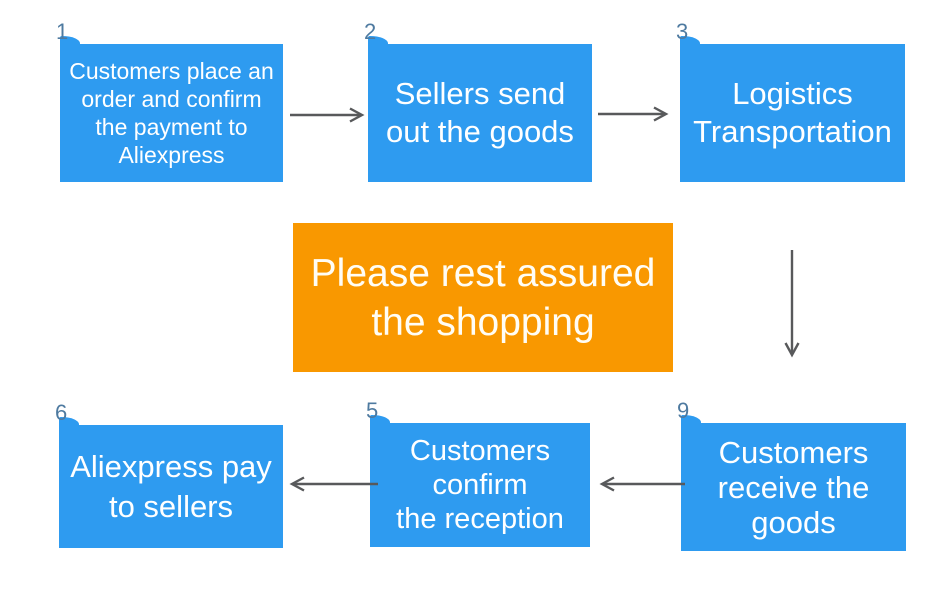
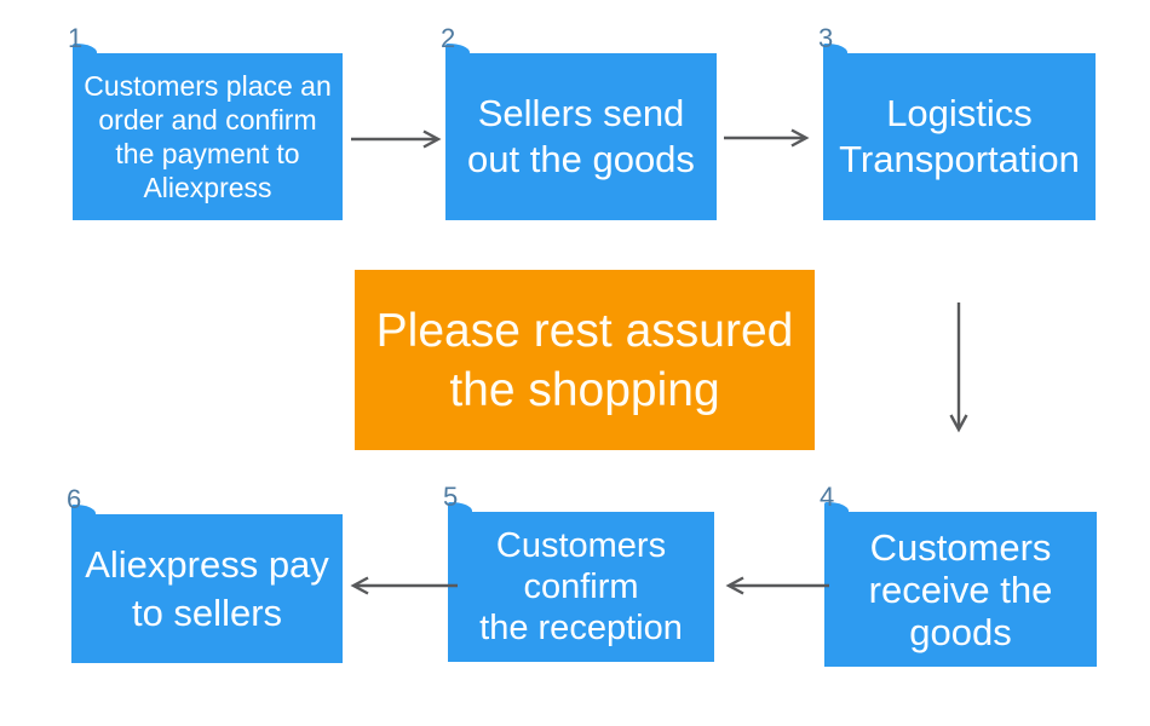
  1
  Customers place an
  order and confirm
  the payment to
  Aliexpress
  2
  Sellers send
  out the goods
  3
  Logistics
  Transportation
  Please rest assured
  the shopping
- 9
+ 4
  Customers
  receive the
  goods
  5
  Customers
  confirm
  the reception
  6
  Aliexpress pay
  to sellers
